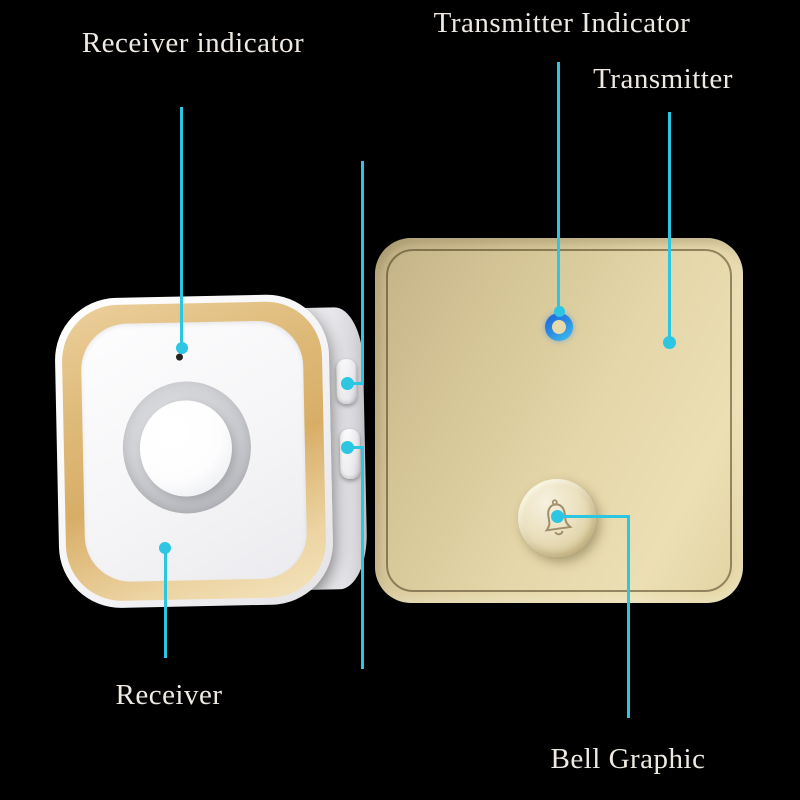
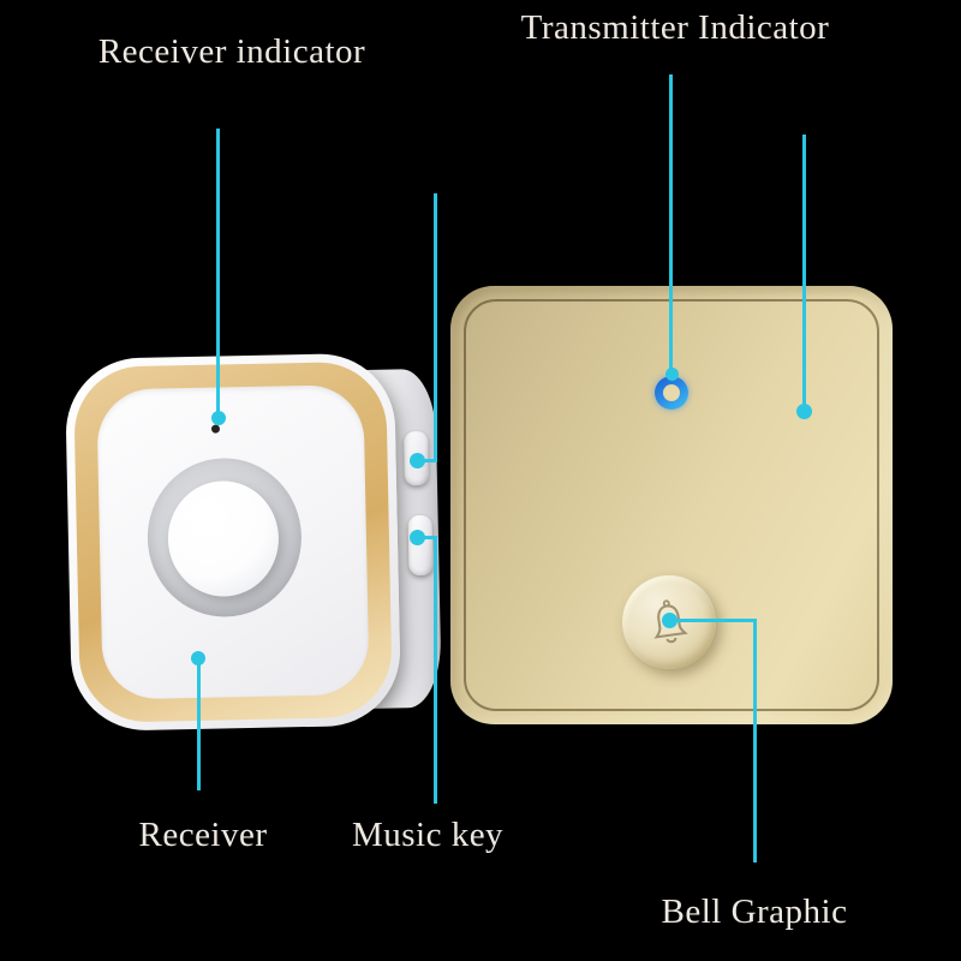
  Receiver indicator
  Transmitter Indicator
- Transmitter
  Receiver
+ Music key
  Bell Graphic
